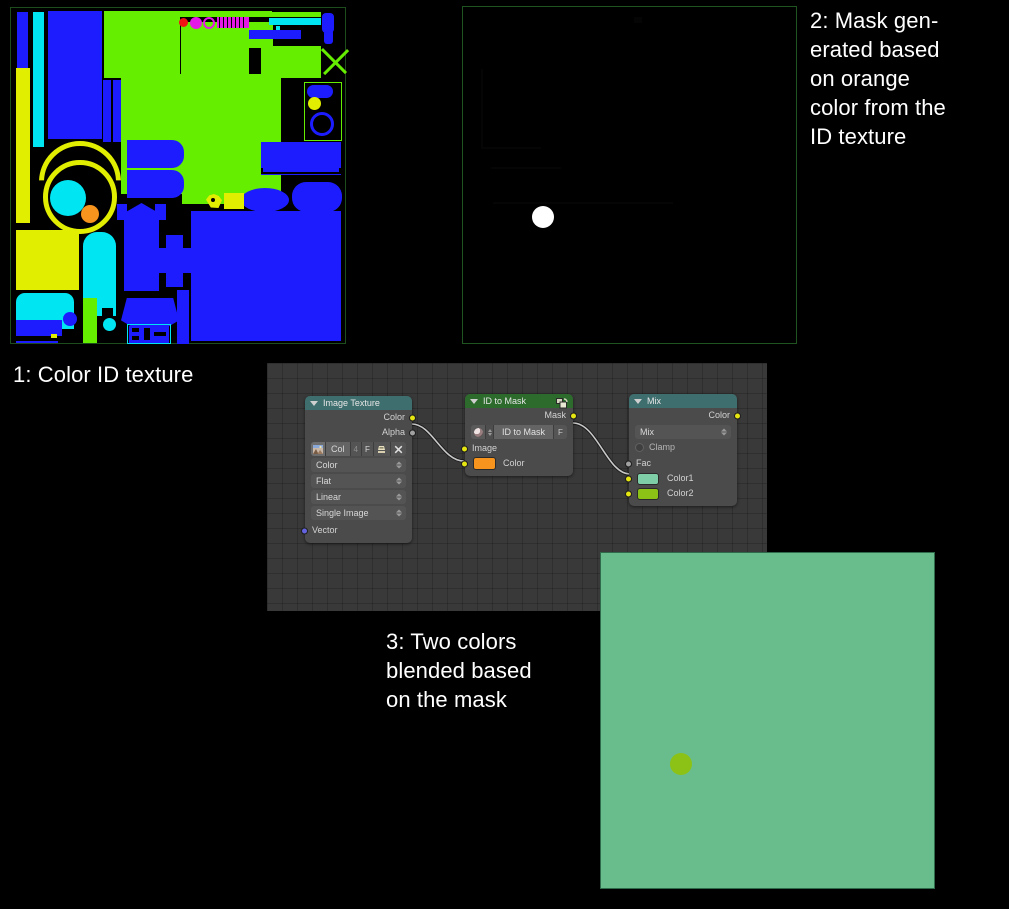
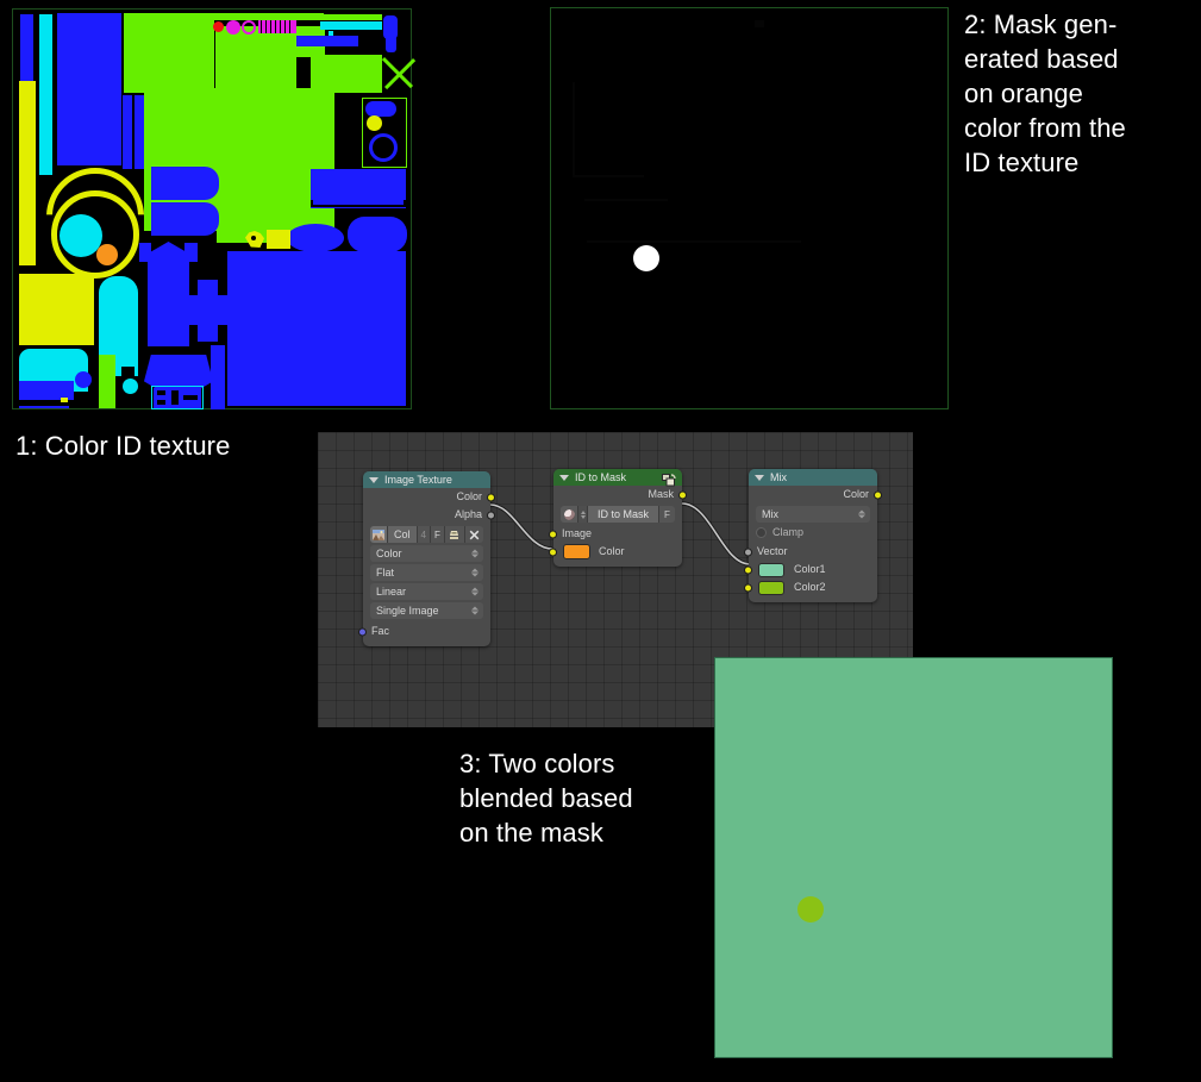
  1: Color ID texture
  2: Mask gen-
  erated based
  on orange
  color from the
  ID texture
  Image Texture
  Color
  Alpha
  Col
  4
  F
  Color
  Flat
  Linear
  Single Image
- Vector
+ Fac
  ID to Mask
  Mask
  ID to Mask
  F
  Image
  Color
  Mix
  Color
  Mix
  Clamp
- Fac
+ Vector
  Color1
  Color2
  3: Two colors
  blended based
  on the mask
